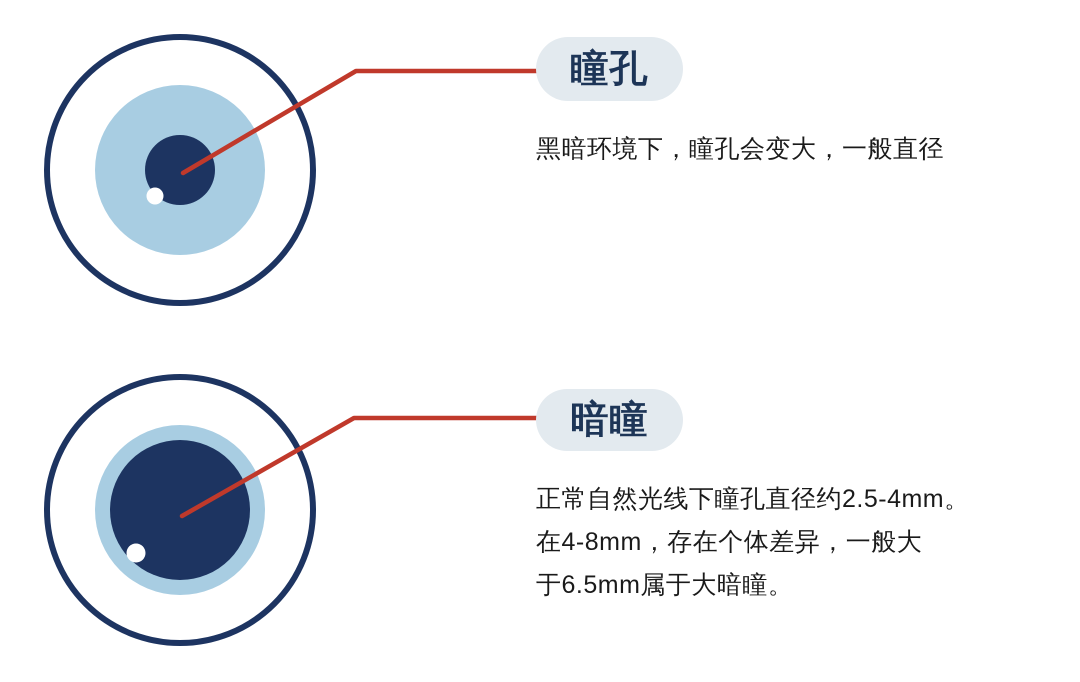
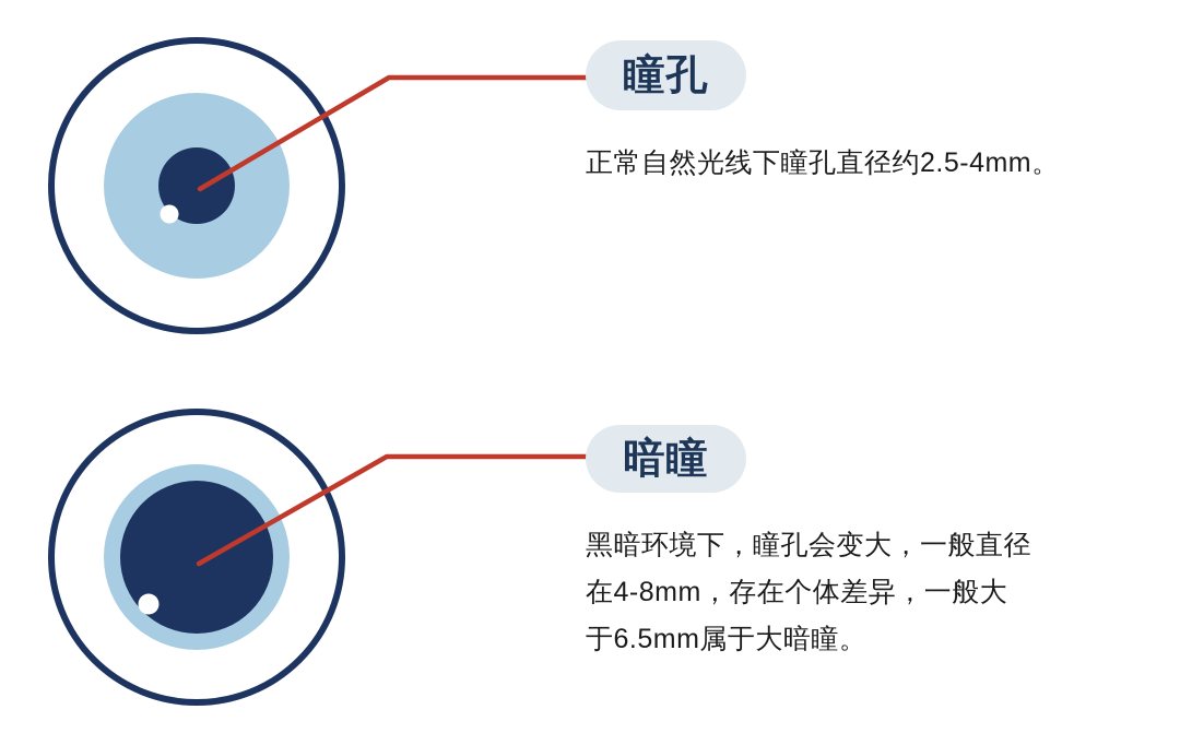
  瞳孔
- 黑暗环境下，瞳孔会变大，一般直径
+ 正常自然光线下瞳孔直径约2.5-4mm。
  暗瞳
- 正常自然光线下瞳孔直径约2.5-4mm。
+ 黑暗环境下，瞳孔会变大，一般直径
  在4-8mm，存在个体差异，一般大
  于6.5mm属于大暗瞳。
